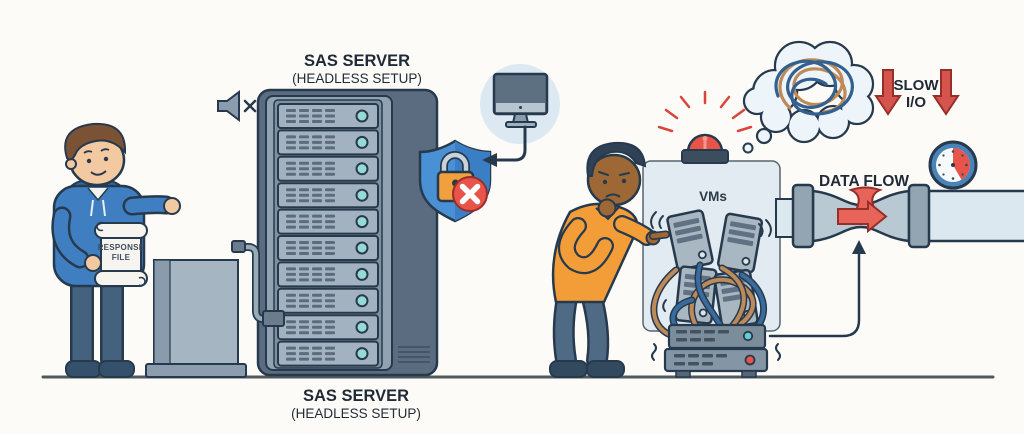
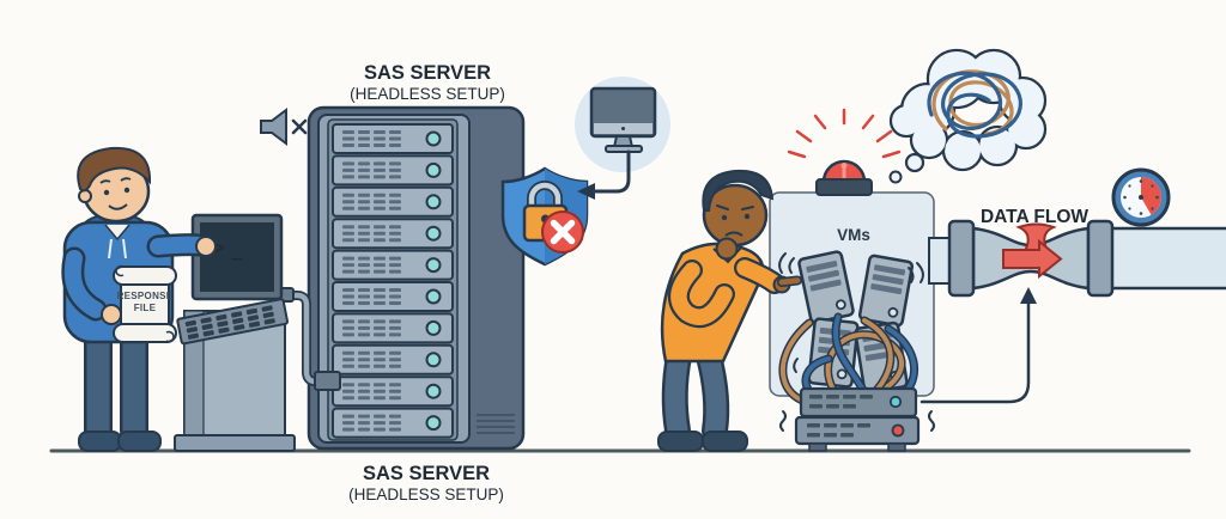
+ >
  RESPONSE
  FILE
  SAS SERVER
  (HEADLESS SETUP)
  SAS SERVER
  (HEADLESS SETUP)
  VMs
  DATA FLOW
- SLOW
- I/O
